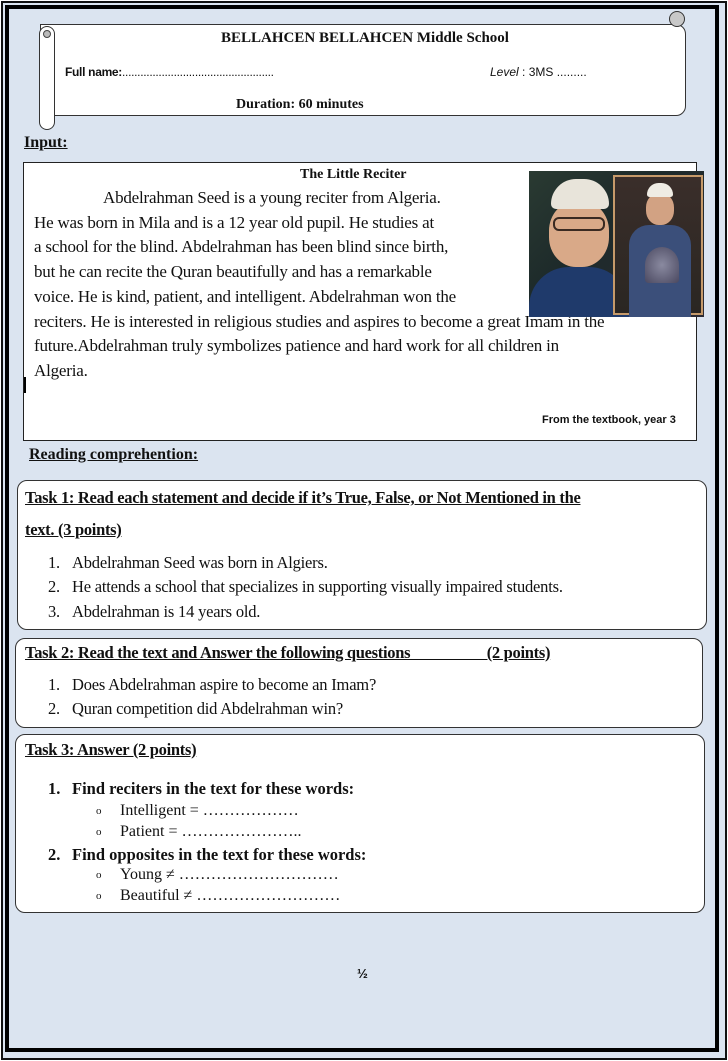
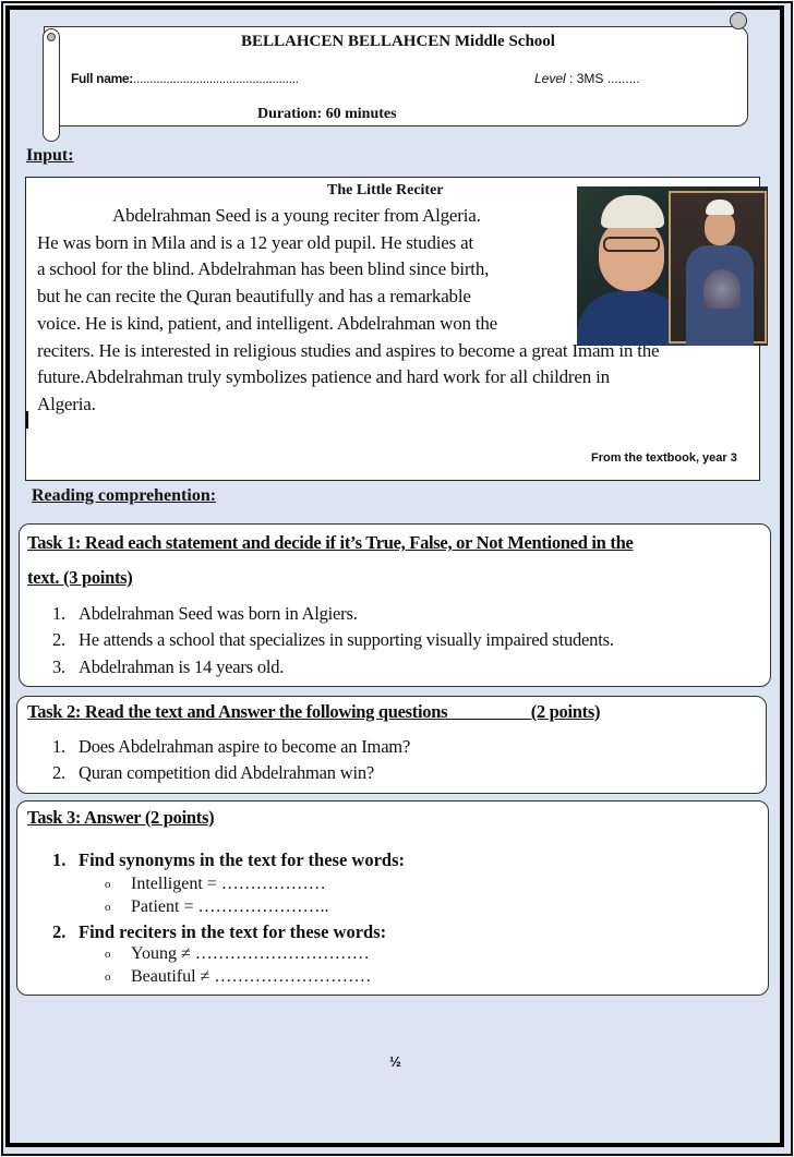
  BELLAHCEN BELLAHCEN Middle School
  Full name:..................................................
  Level : 3MS .........
  Duration: 60 minutes
  Input:
  The Little Reciter
  Abdelrahman Seed is a young reciter from Algeria.
  He was born in Mila and is a 12 year old pupil. He studies at
  a school for the blind. Abdelrahman has been blind since birth,
  but he can recite the Quran beautifully and has a remarkable
  voice. He is kind, patient, and intelligent. Abdelrahman won the
  reciters. He is interested in religious studies and aspires to become a great Imam in the
  future.Abdelrahman truly symbolizes patience and hard work for all children in
  Algeria.
  From the textbook, year 3
  Reading comprehention:
  Task 1: Read each statement and decide if it’s True, False, or Not Mentioned in the
  text. (3 points)
  1. Abdelrahman Seed was born in Algiers.
  2. He attends a school that specializes in supporting visually impaired students.
  3. Abdelrahman is 14 years old.
  Task 2: Read the text and Answer the following questions (2 points)
  1. Does Abdelrahman aspire to become an Imam?
  2. Quran competition did Abdelrahman win?
  Task 3: Answer (2 points)
- 1. Find reciters in the text for these words:
+ 1. Find synonyms in the text for these words:
  o Intelligent = ………………
  o Patient = …………………..
- 2. Find opposites in the text for these words:
+ 2. Find reciters in the text for these words:
  o Young ≠ …………………………
  o Beautiful ≠ ………………………
  ½
